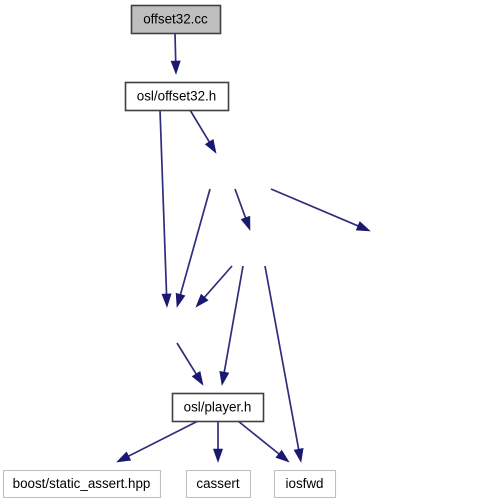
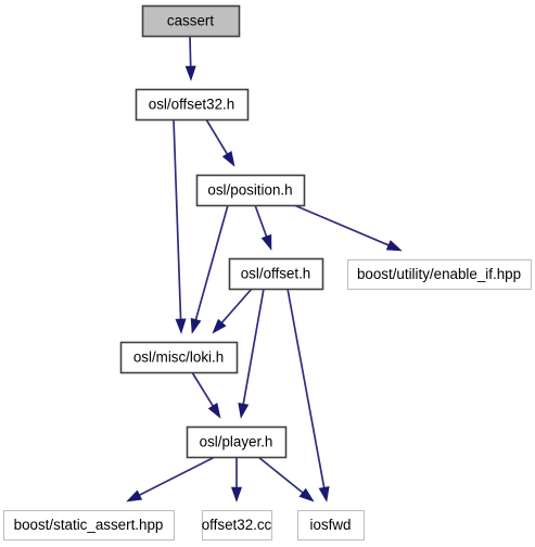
- offset32.cc
+ cassert
  osl/offset32.h
+ osl/position.h
+ osl/offset.h
+ boost/utility/enable_if.hpp
+ osl/misc/loki.h
  osl/player.h
  boost/static_assert.hpp
- cassert
+ offset32.cc
  iosfwd
